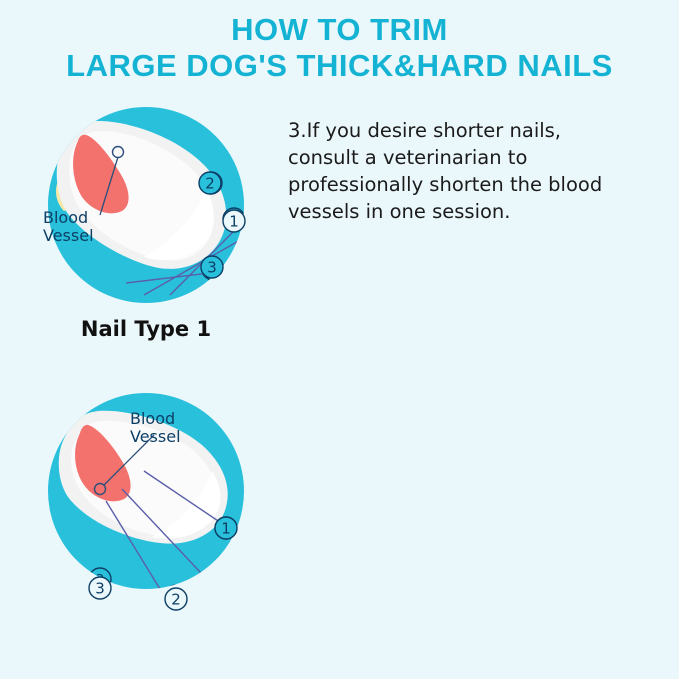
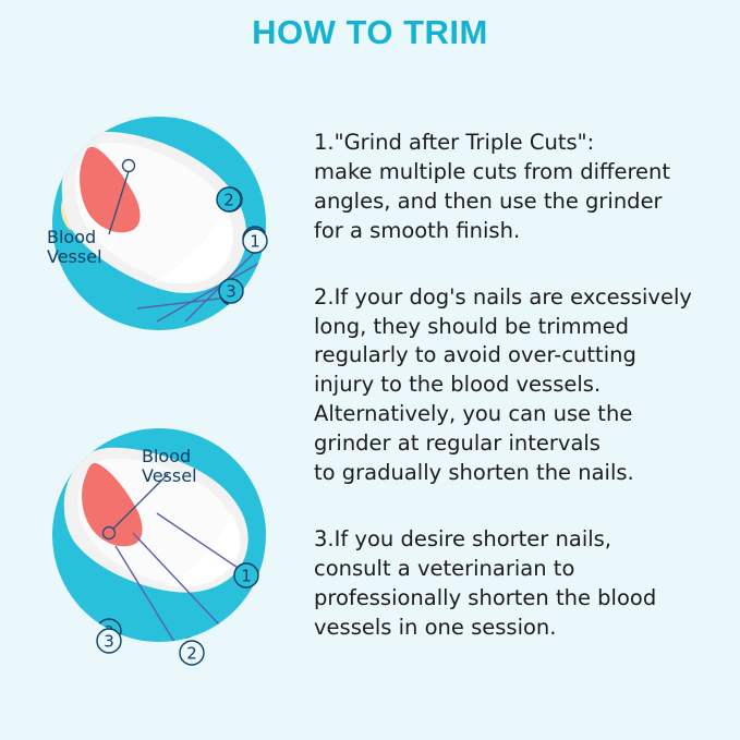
  HOW TO TRIM
- LARGE DOG'S THICK&HARD NAILS
- Nail Type 1
  Blood
  Vessel
  Blood
  Vessel
  2
  1
  3
  1
  2
  3
+ 1."Grind after Triple Cuts":
+ make multiple cuts from different
+ angles, and then use the grinder
+ for a smooth finish.
+ 2.If your dog's nails are excessively
+ long, they should be trimmed
+ regularly to avoid over-cutting
+ injury to the blood vessels.
+ Alternatively, you can use the
+ grinder at regular intervals
+ to gradually shorten the nails.
  3.If you desire shorter nails,
  consult a veterinarian to
  professionally shorten the blood
  vessels in one session.
